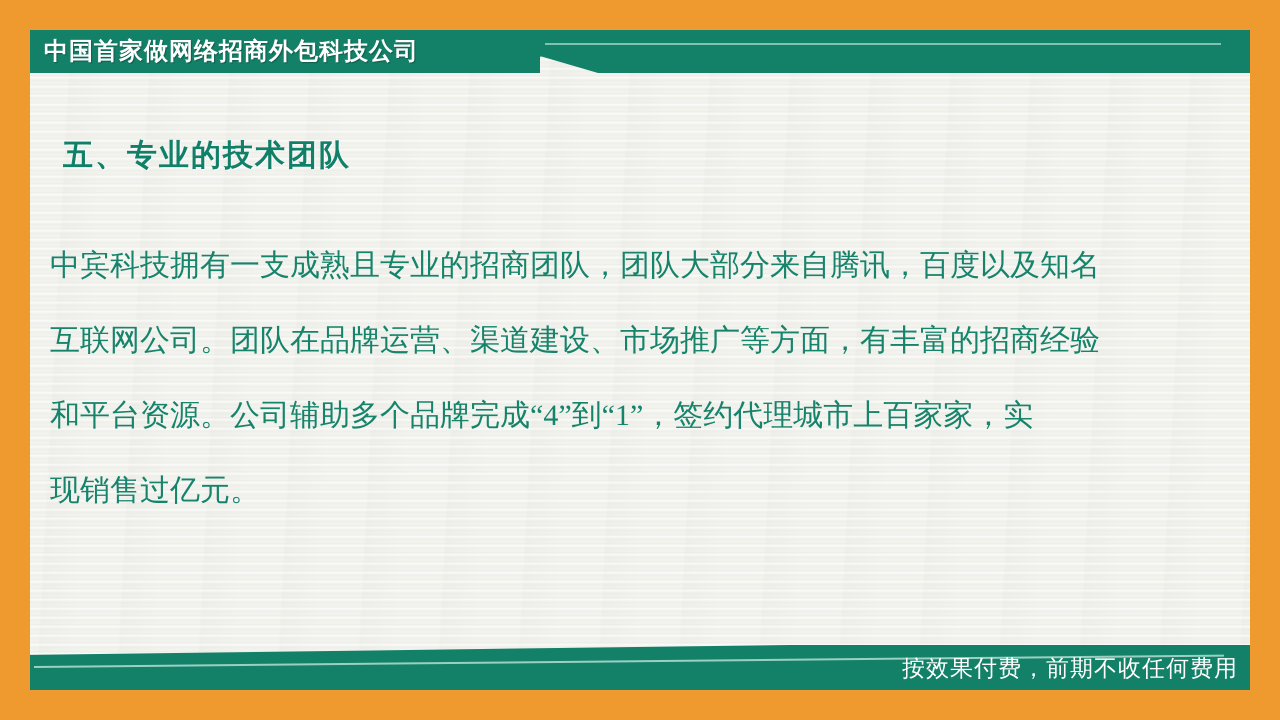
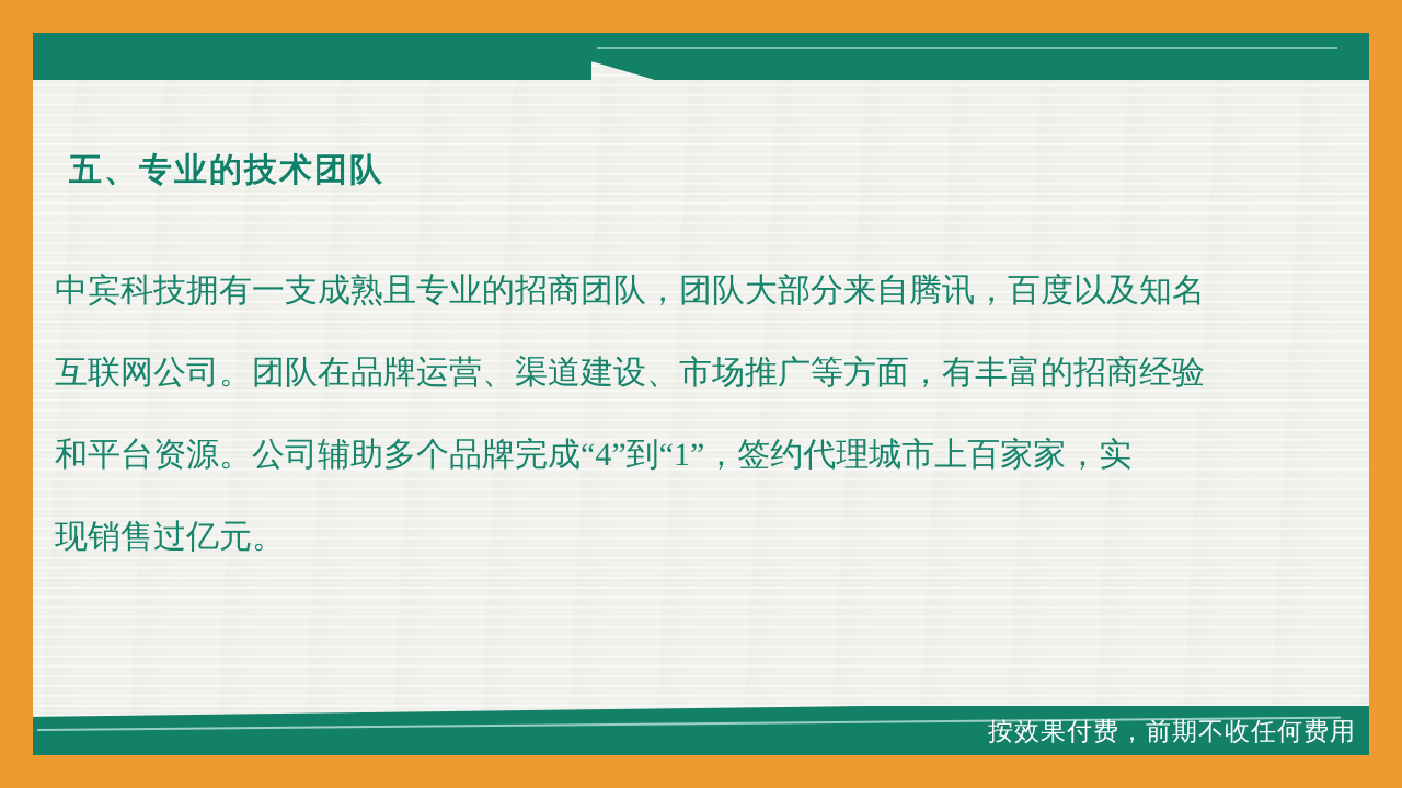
- 中国首家做网络招商外包科技公司
  五、专业的技术团队
  中宾科技拥有一支成熟且专业的招商团队，团队大部分来自腾讯，百度以及知名
  互联网公司。团队在品牌运营、渠道建设、市场推广等方面，有丰富的招商经验
  和平台资源。公司辅助多个品牌完成“4”到“1”，签约代理城市上百家家，实
  现销售过亿元。
  按效果付费，前期不收任何费用
